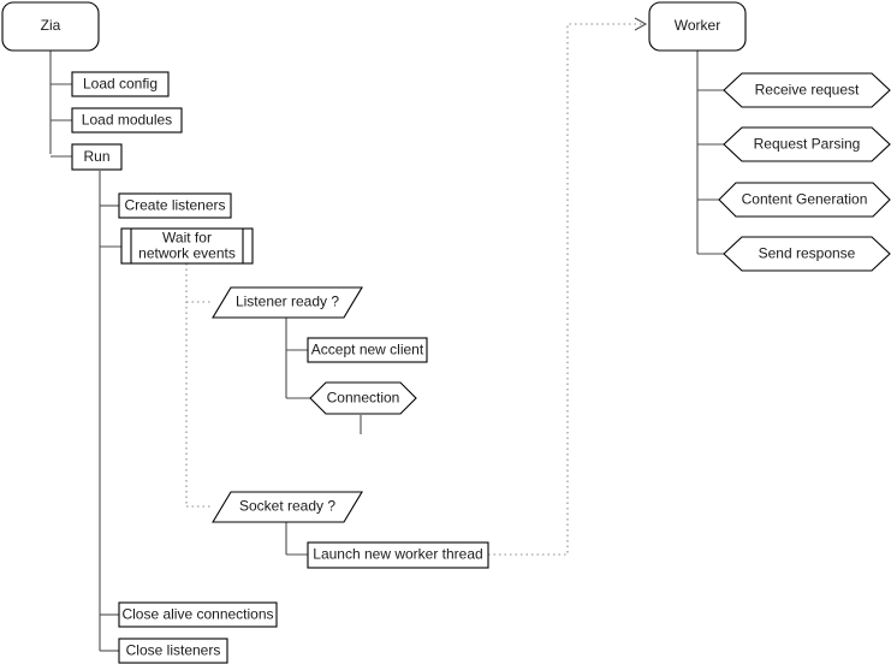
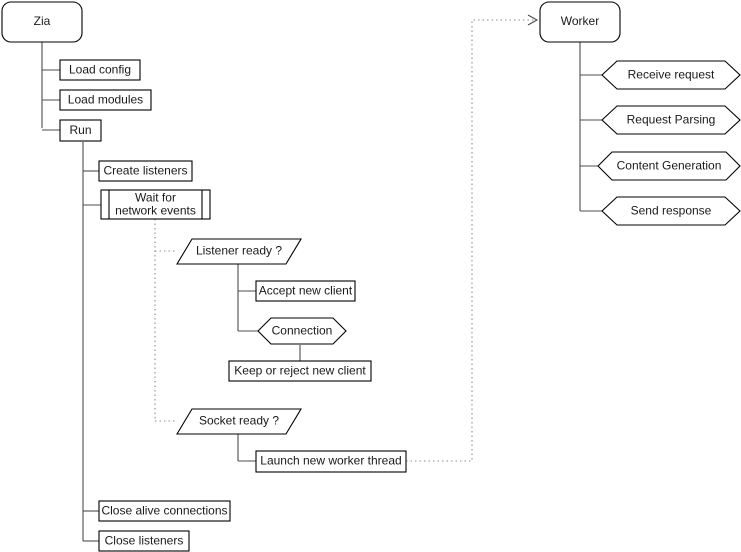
  Zia
  Load config
  Load modules
  Run
  Create listeners
  Wait for
  network events
  Listener ready ?
  Accept new client
  Connection
+ Keep or reject new client
  Socket ready ?
  Launch new worker thread
  Close alive connections
  Close listeners
  Worker
  Receive request
  Request Parsing
  Content Generation
  Send response
